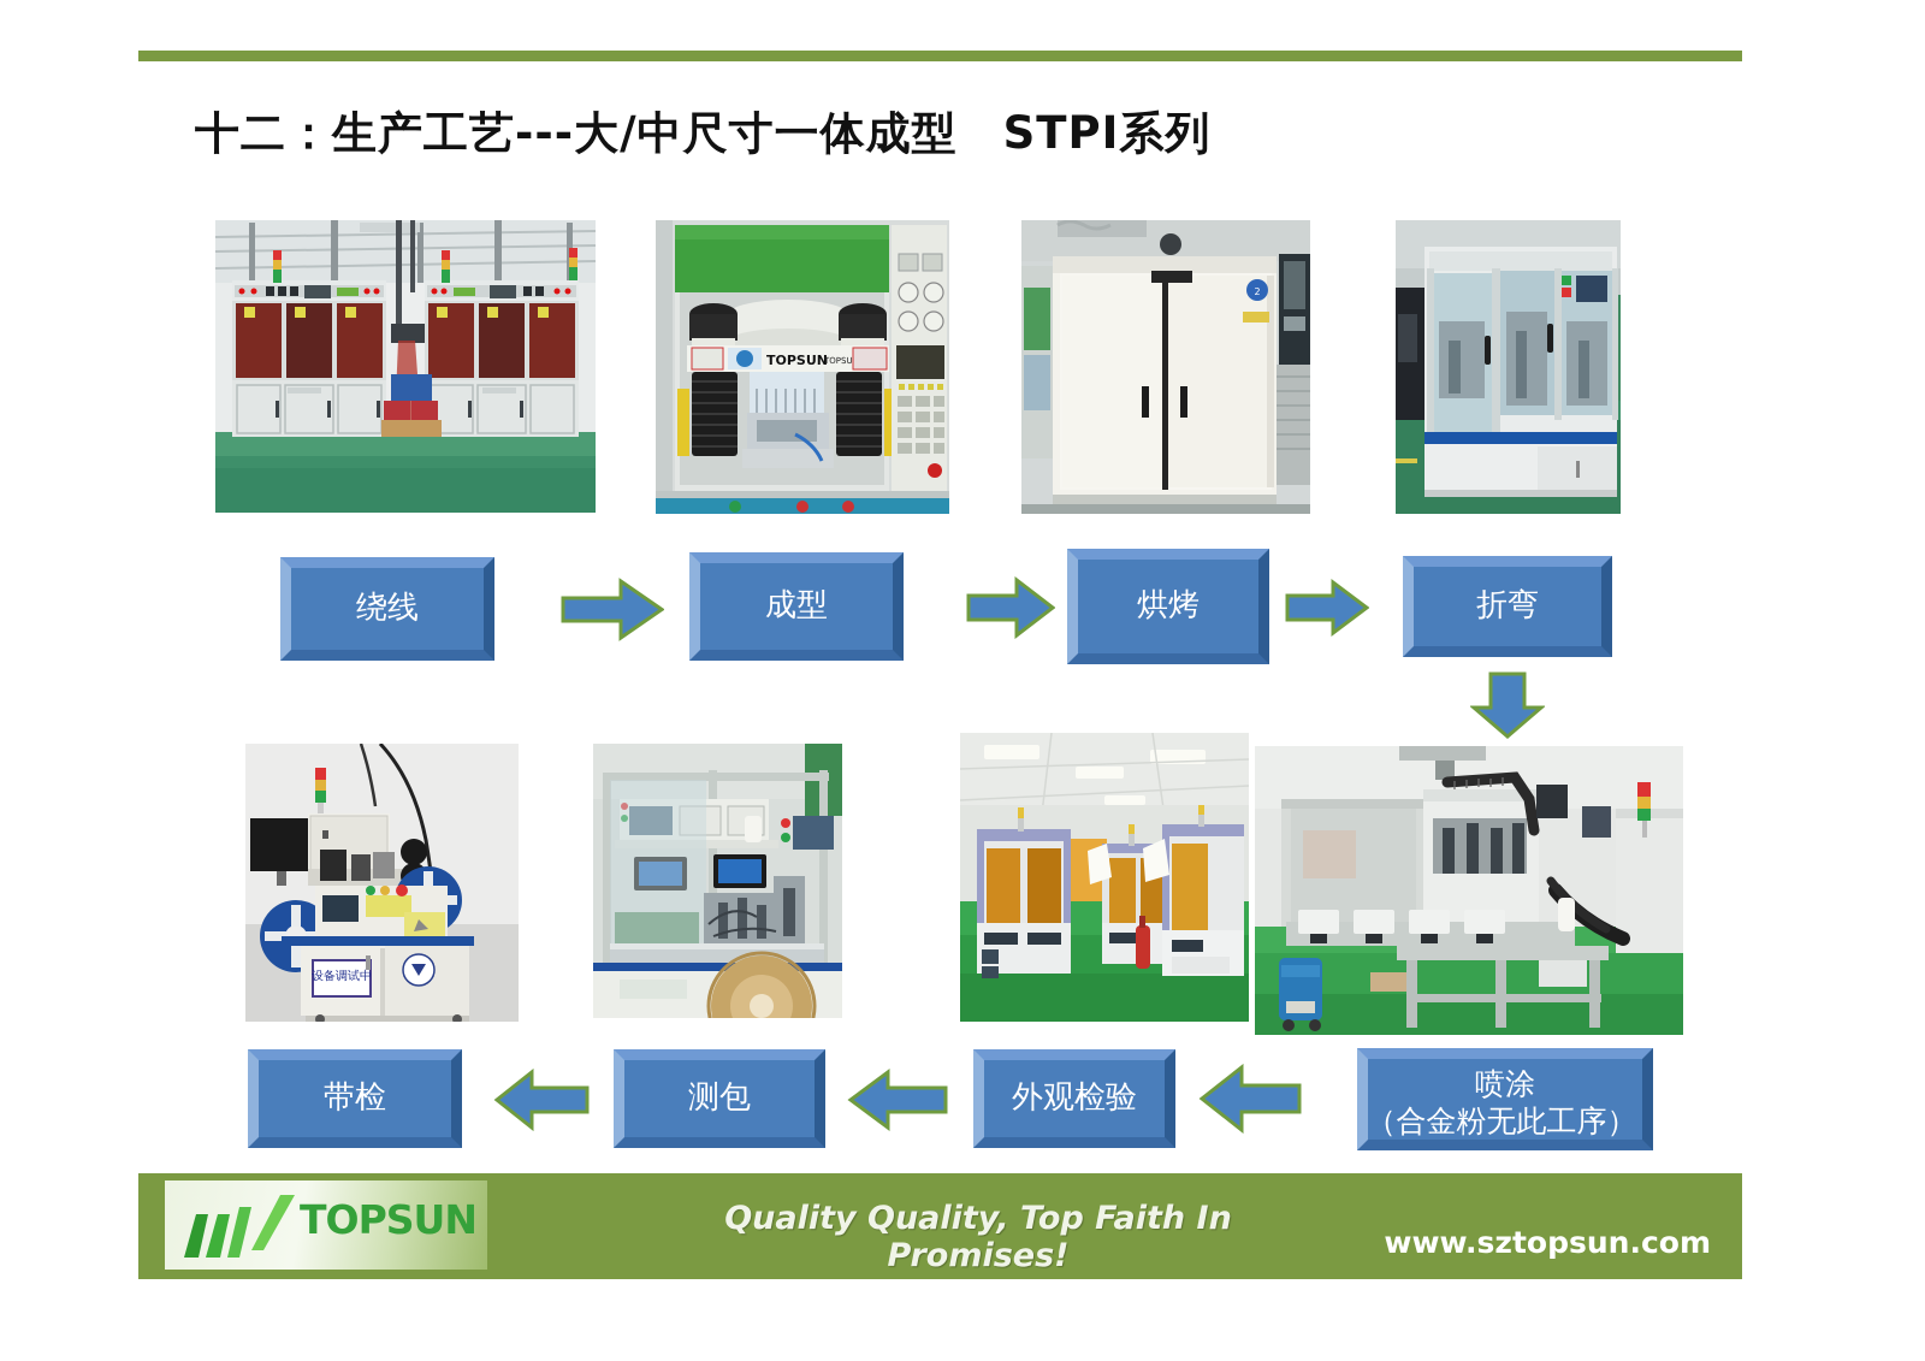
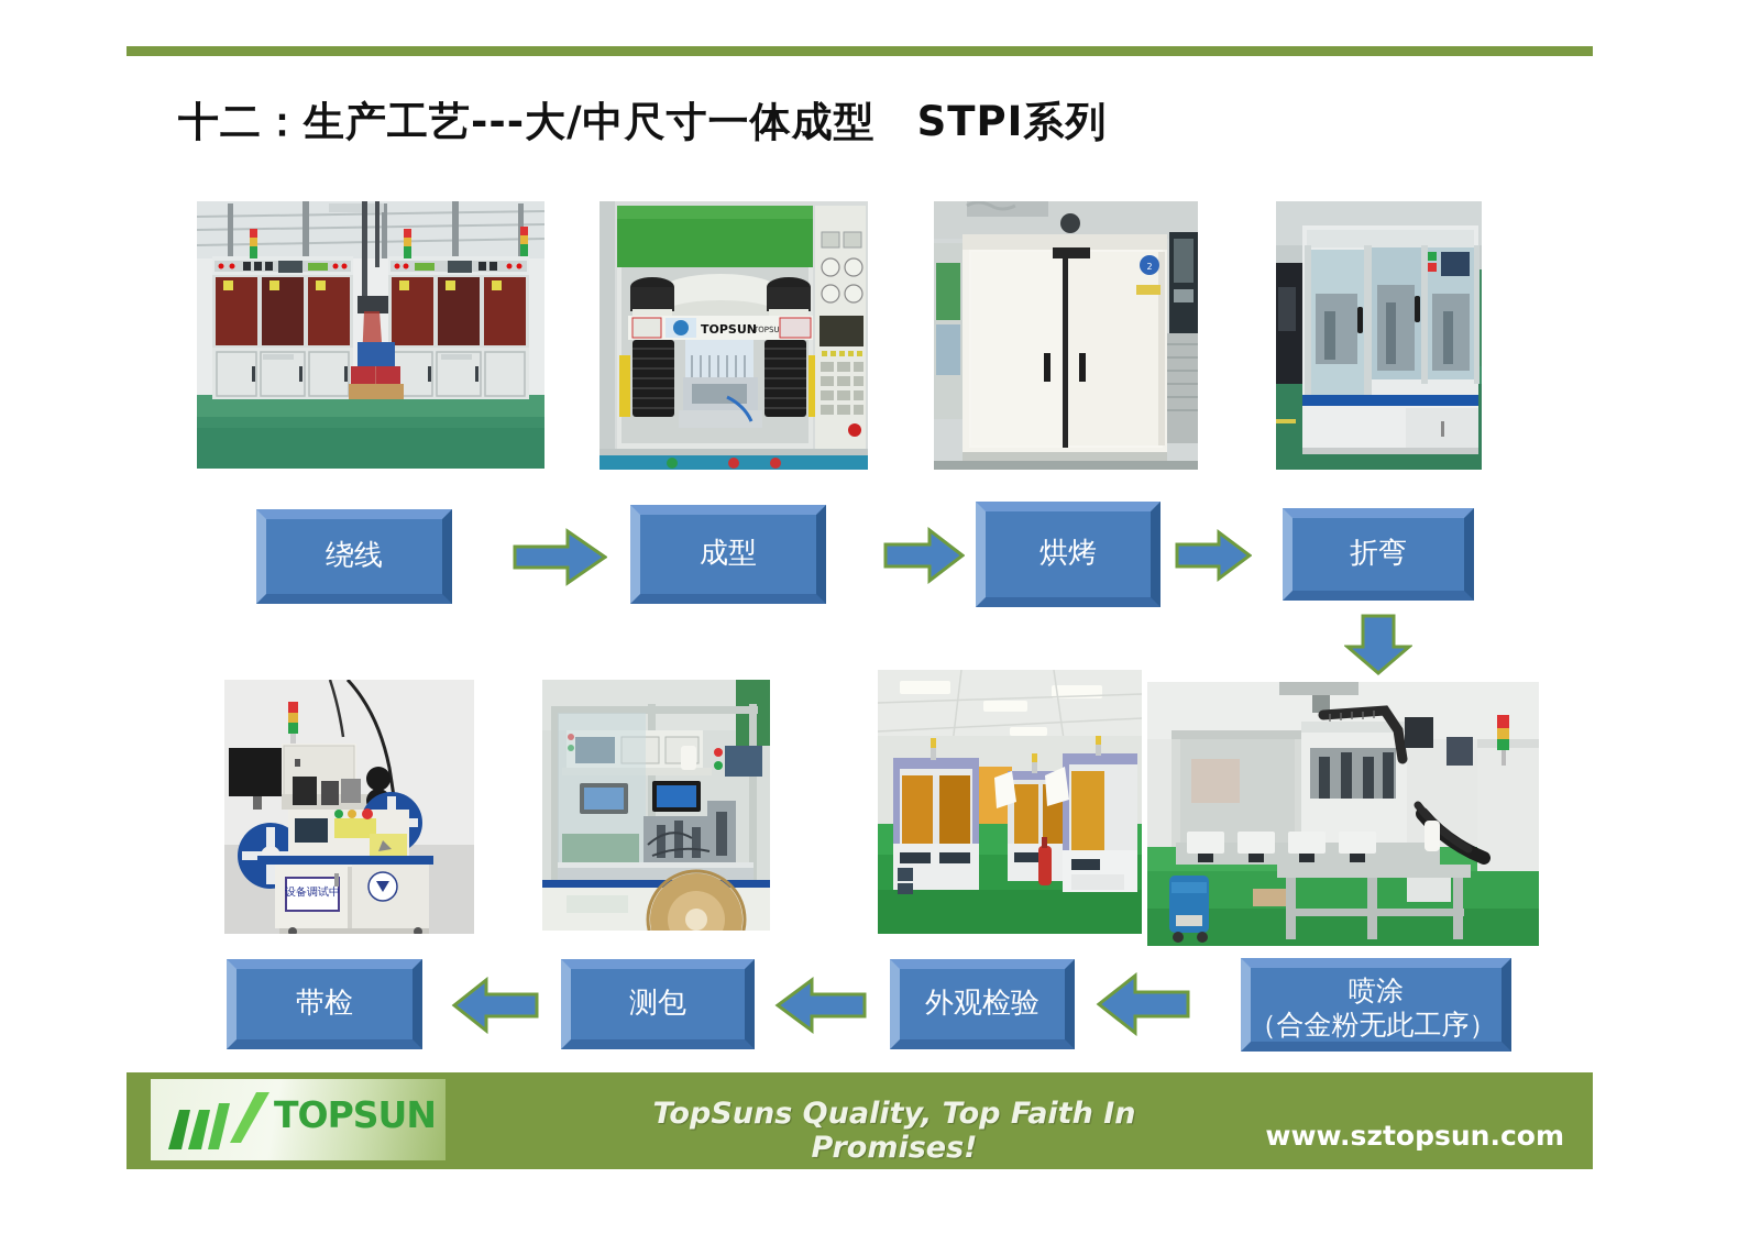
  十二：生产工艺---大/中尺寸一体成型 STPI系列
  TOPSUN
  2
  绕线
  成型
  烘烤
  折弯
  设备调试中
  带检
  测包
  外观检验
  喷涂
  （合金粉无此工序）
  TOPSUN
- Quality Quality, Top Faith In Promises!
+ TopSuns Quality, Top Faith In Promises!
  www.sztopsun.com
